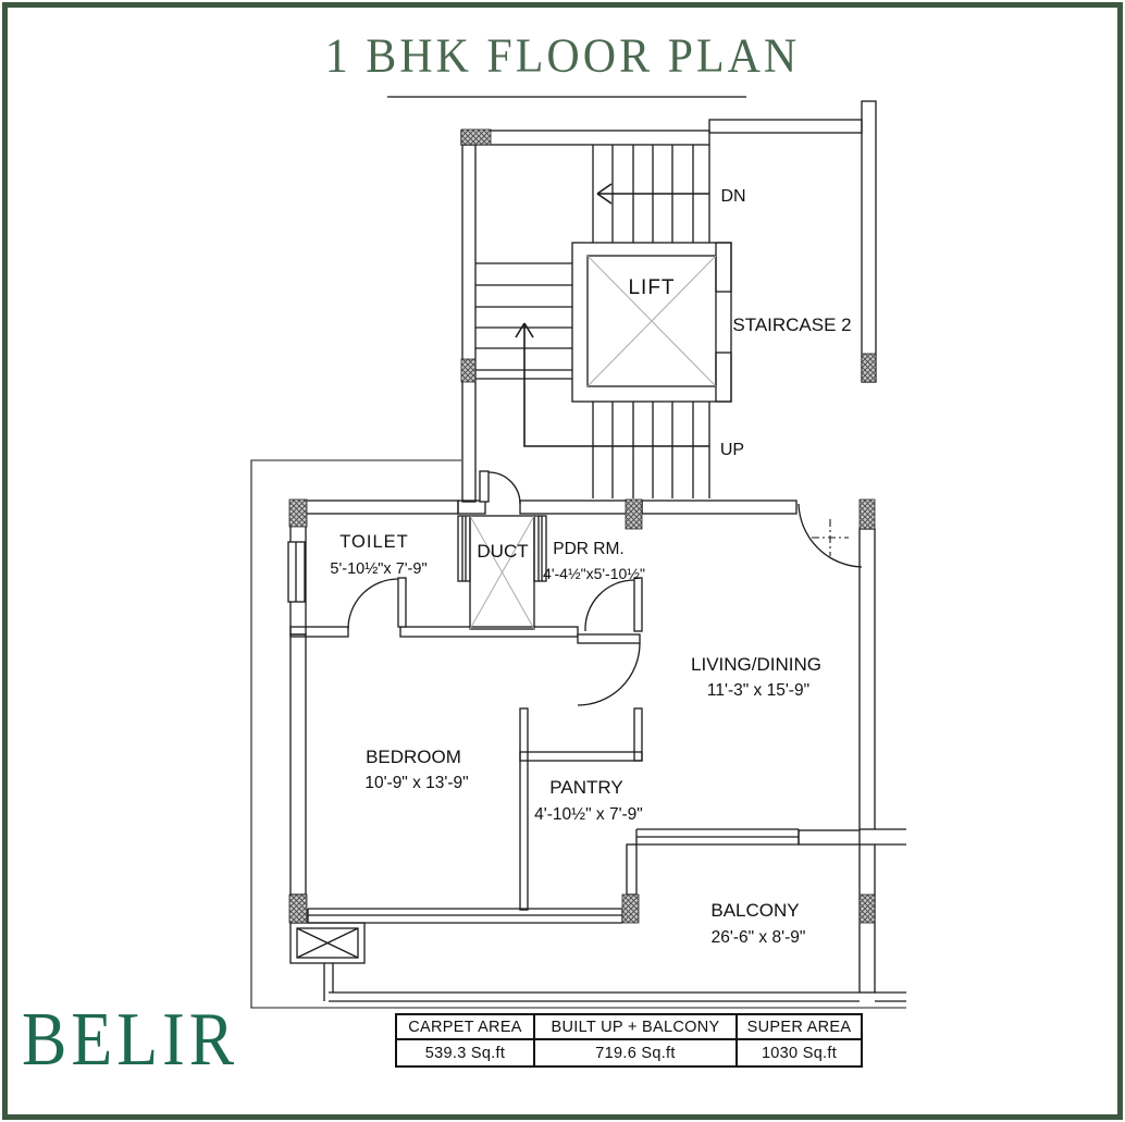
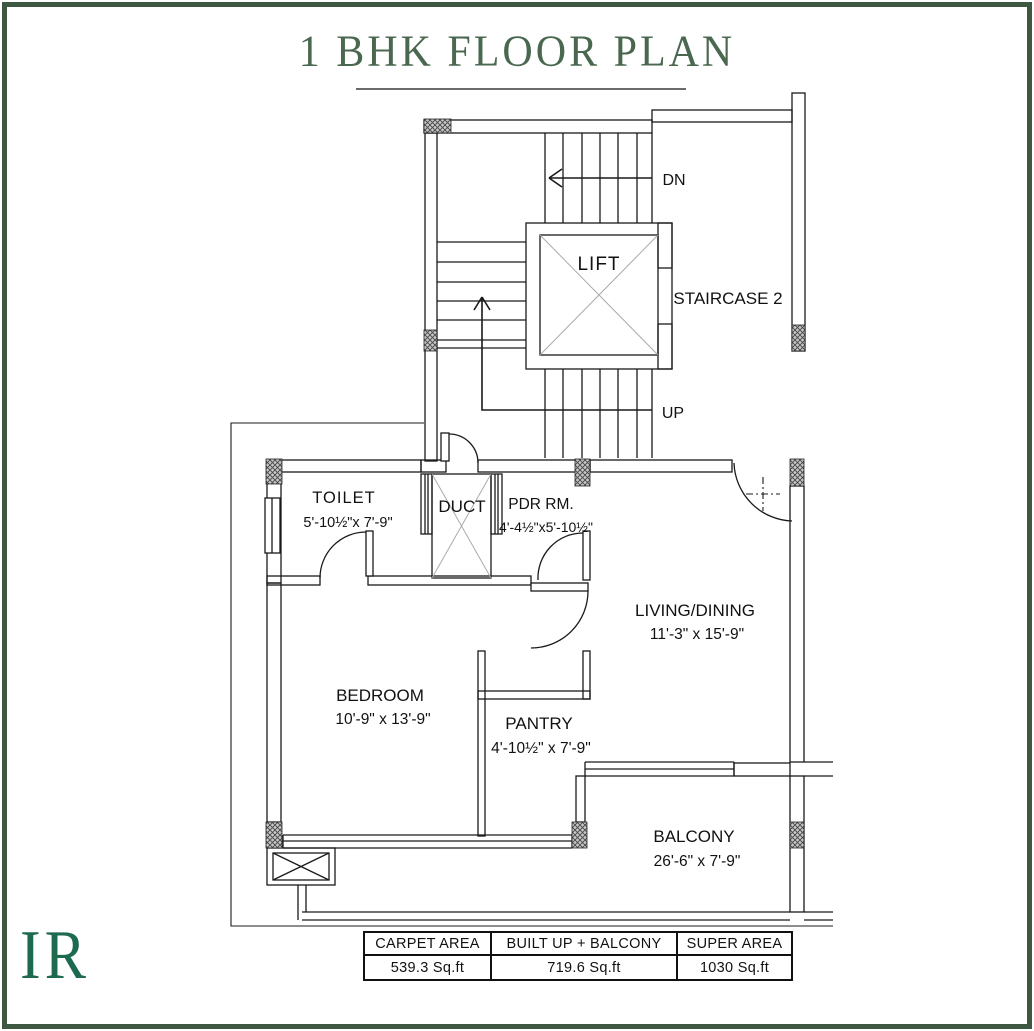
  1 BHK FLOOR PLAN
  LIFT
  STAIRCASE 2
  DN
  UP
  TOILET
  5'-10½"x 7'-9"
  DUCT
  PDR RM.
  4'-4½"x5'-10½"
  LIVING/DINING
  11'-3" x 15'-9"
  BEDROOM
  10'-9" x 13'-9"
  PANTRY
  4'-10½" x 7'-9"
  BALCONY
- 26'-6" x 8'-9"
+ 26'-6" x 7'-9"
  CARPET AREA
  BUILT UP + BALCONY
  SUPER AREA
  539.3 Sq.ft
  719.6 Sq.ft
  1030 Sq.ft
- BEL
  IR
